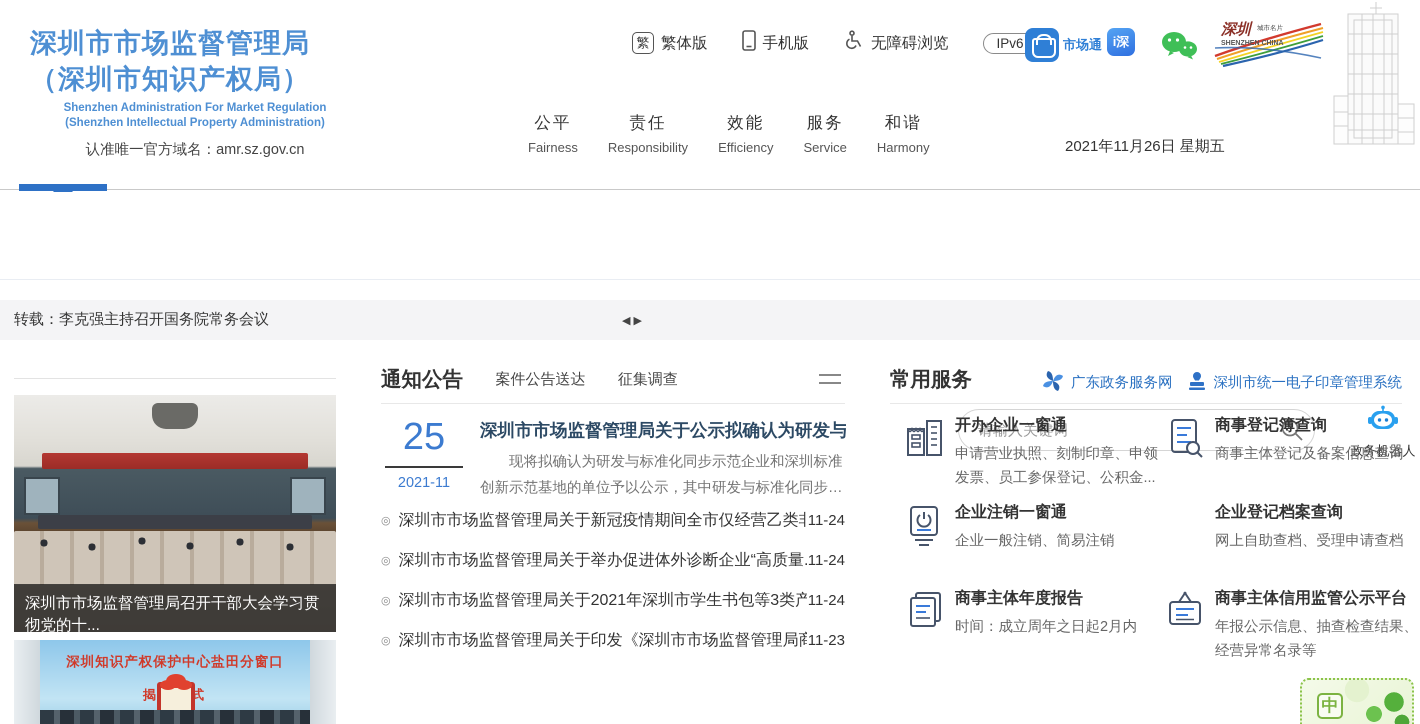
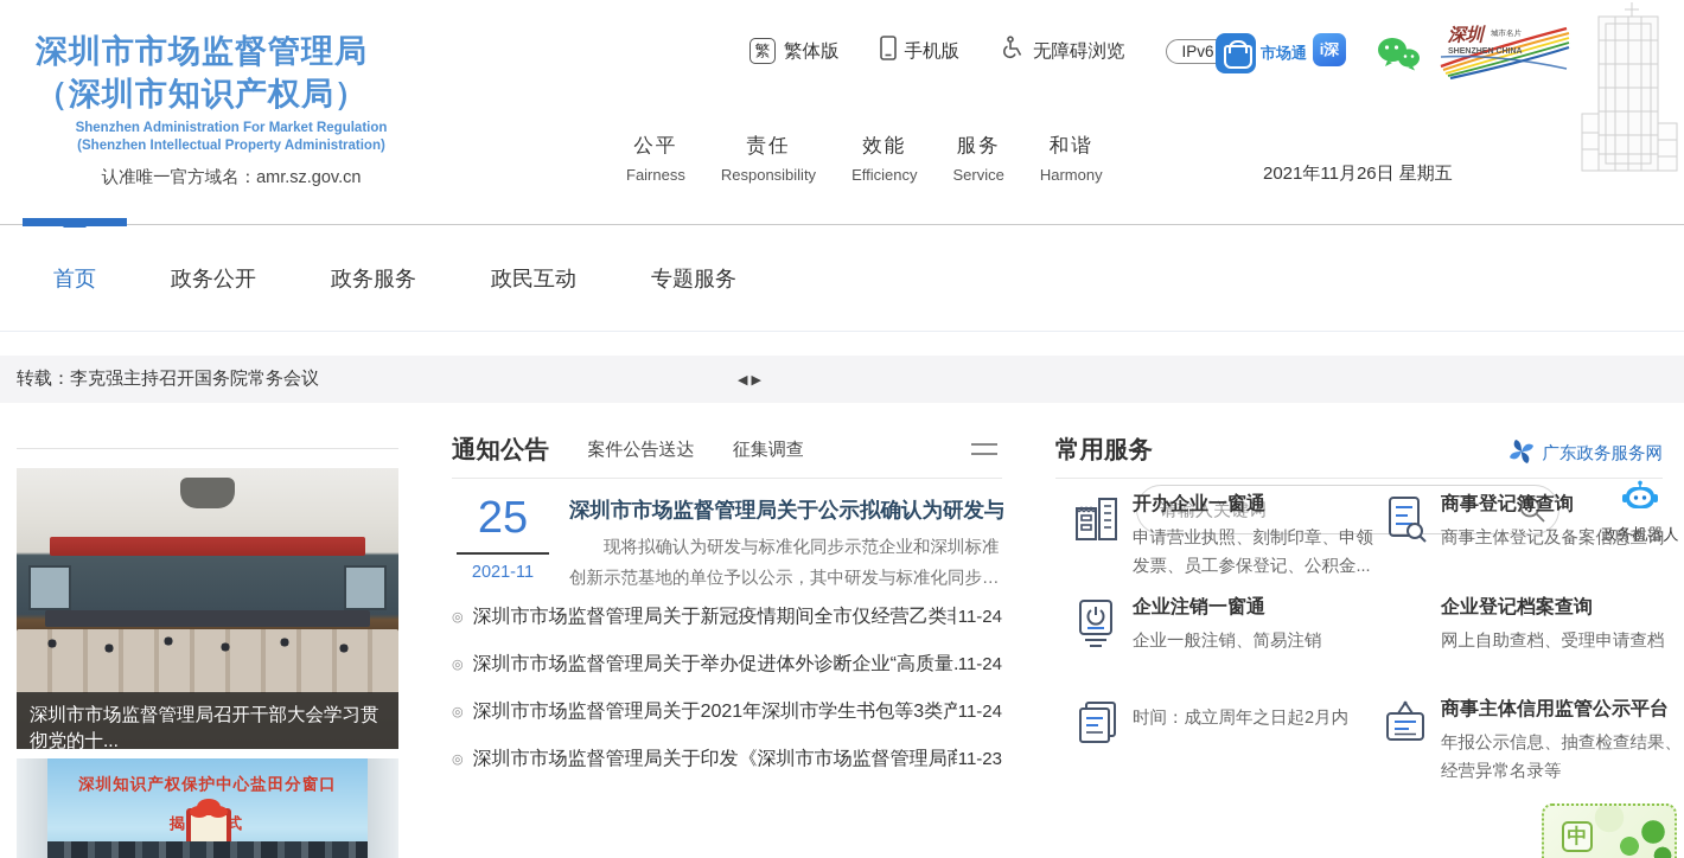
  深圳市市场监督管理局
  （深圳市知识产权局）
  Shenzhen Administration For Market Regulation
  (Shenzhen Intellectual Property Administration)
  认准唯一官方域名：amr.sz.gov.cn
  繁
  繁体版
  手机版
  无障碍浏览
  IPv6
  市场通
  i深
  深圳
  公平
  Fairness
  责任
  Responsibility
  效能
  Efficiency
  服务
  Service
  和谐
  Harmony
  2021年11月26日 星期五
+ 首页
+ 政务公开
+ 政务服务
+ 政民互动
+ 专题服务
  请输入关键词
  政务机器人
  转载：李克强主持召开国务院常务会议
  ◀
  ▶
  深圳市市场监督管理局召开干部大会学习贯彻党的十...
  深圳知识产权保护中心盐田分窗口
  通知公告 案件公告送达 征集调查
  25
  2021-11
  深圳市市场监督管理局关于公示拟确认为研发与
  现将拟确认为研发与标准化同步示范企业和深圳标准创新示范基地的单位予以公示，其中研发与标准化同步示
  ◎
  深圳市市场监督管理局关于新冠疫情期间全市仅经营乙类
  11-24
  ◎
  深圳市市场监督管理局关于举办促进体外诊断企业“高质量.
  11-24
  ◎
  深圳市市场监督管理局关于2021年深圳市学生书包等3类产
  11-24
  ◎
  深圳市市场监督管理局关于印发《深圳市市场监督管理局
  11-23
  常用服务
  广东政务服务网
- 深圳市统一电子印章管理系统
  开办企业一窗通
  申请营业执照、刻制印章、申领发票、员工参保登记、公积金...
  商事登记簿查询
  商事主体登记及备案信息查询
  企业注销一窗通
  企业一般注销、简易注销
  企业登记档案查询
  网上自助查档、受理申请查档
- 商事主体年度报告
  时间：成立周年之日起2月内
  商事主体信用监管公示平台
  年报公示信息、抽查检查结果、经营异常名录等
  中
